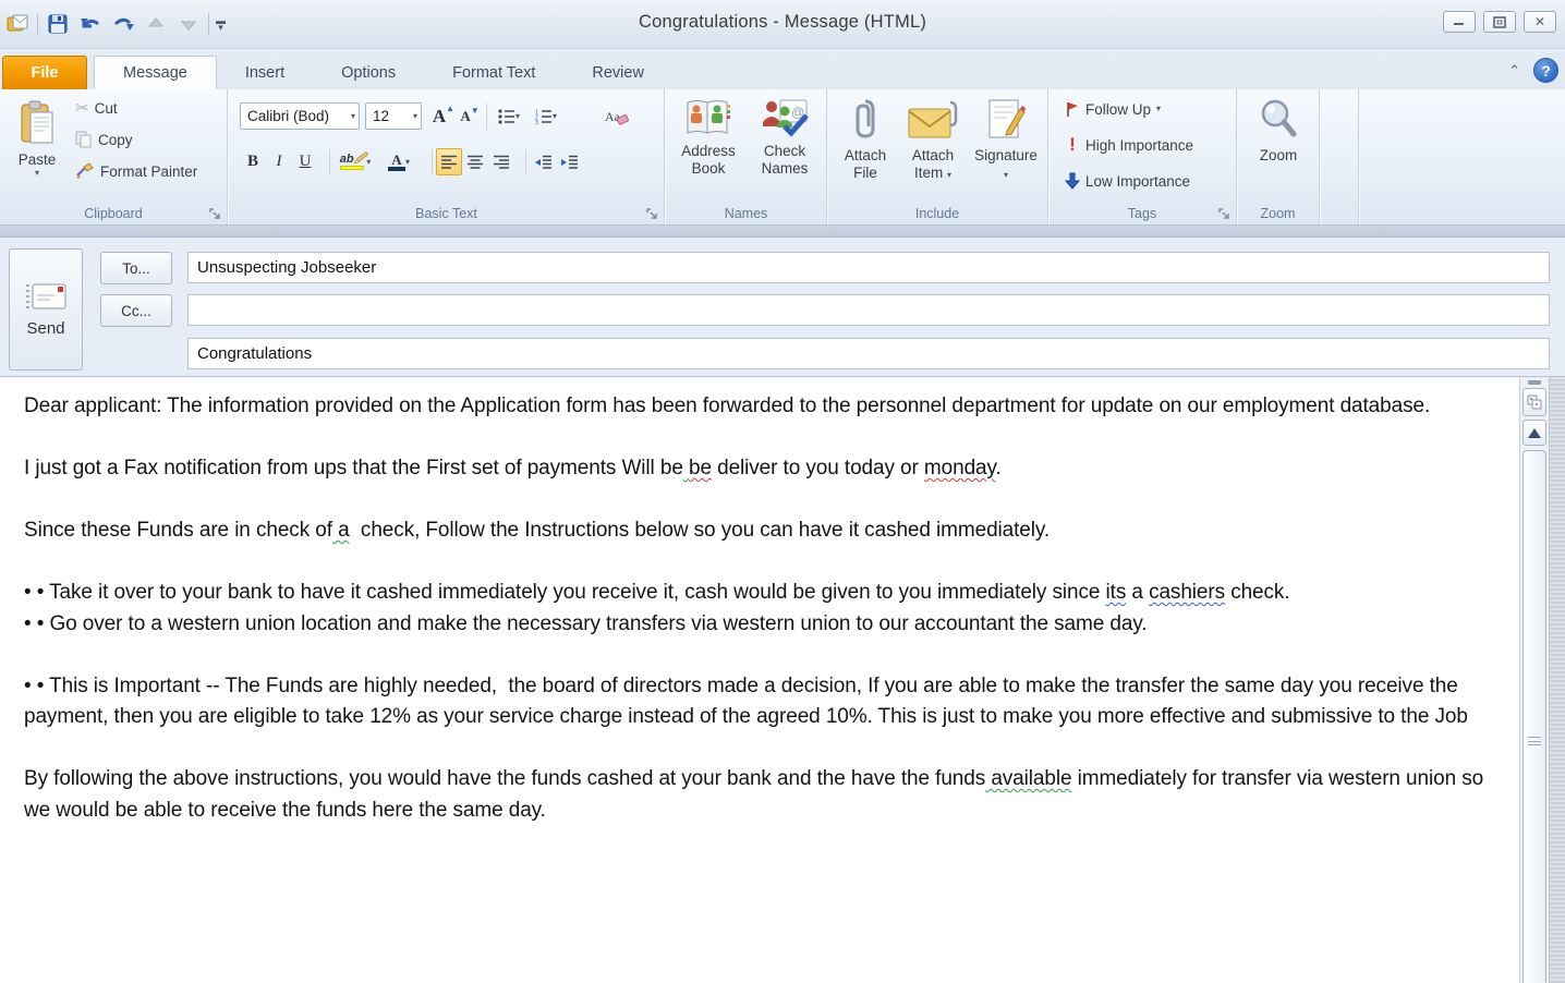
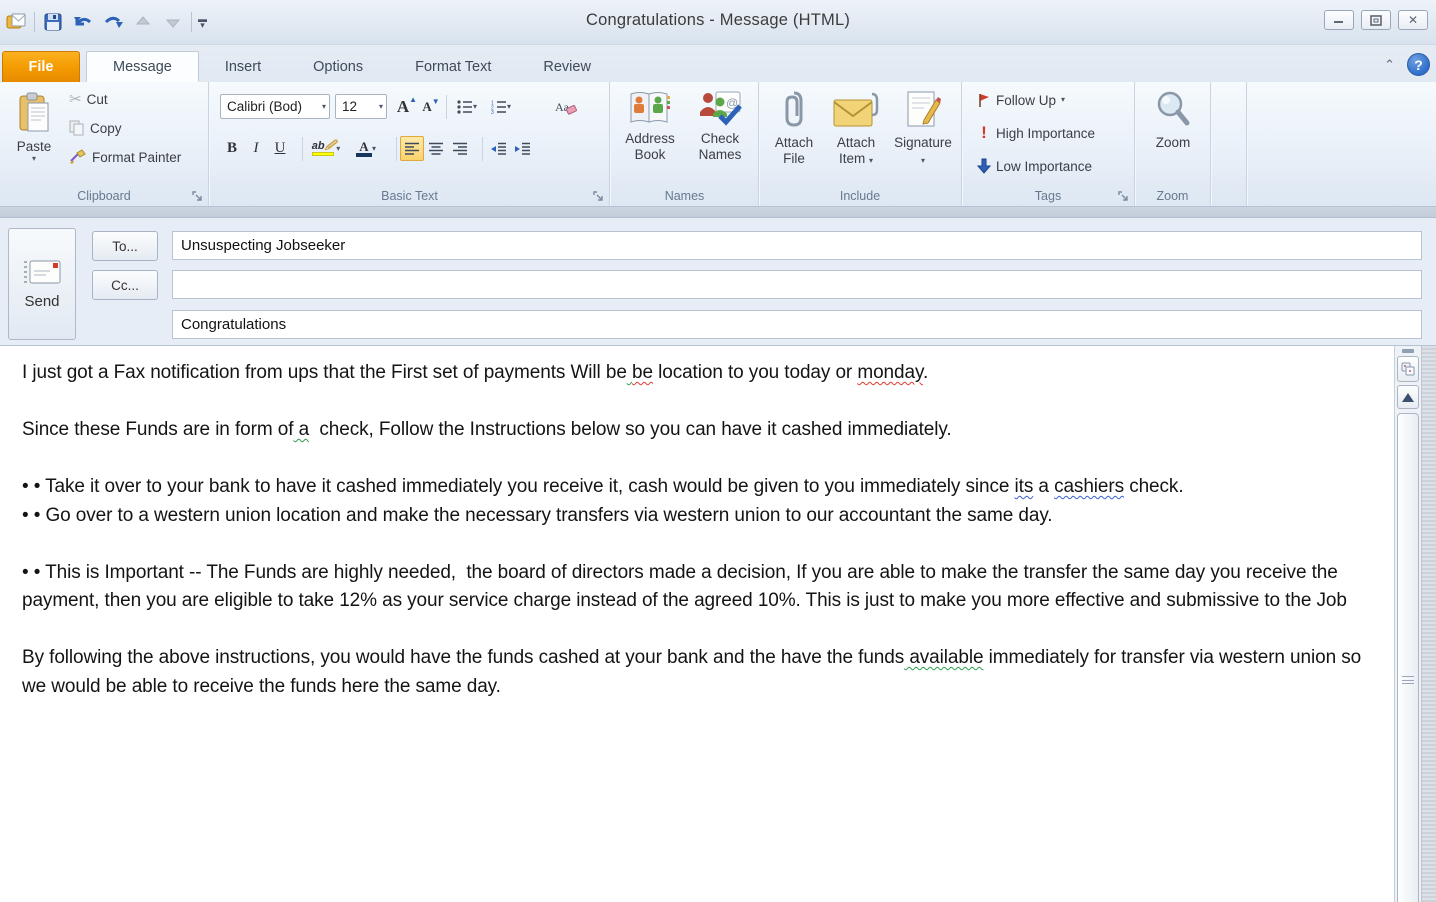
  ▬
  ▾
  Congratulations - Message (HTML)
  ✕
  File
  Message
  Insert
  Options
  Format Text
  Review
  ⌃
  ?
  Paste
  ▾
  ✂
  Cut
  Copy
  Format Painter
  Clipboard
  Calibri (Bod)
  ▾
  12
  ▾
  A
  ▲
  A
  ▼
  ▾
  ▾
  Aa
  B
  I
  U
  ab🖉
  ▾
  A
  ▾
  Basic Text
  Address
  Book
  @
  Check
  Names
  Names
  Attach
  File
  Attach Item ▾
  Signature
  ▾
  Include
  Follow Up
  ▾
  !
  High Importance
  Low Importance
  Tags
  Zoom
  Zoom
  Send
  To...
  Unsuspecting Jobseeker
  Cc...
  Congratulations
- Dear applicant: The information provided on the Application form has been forwarded to the personnel department for update on our employment database.
- I just got a Fax notification from ups that the First set of payments Will be be deliver to you today or monday.
+ I just got a Fax notification from ups that the First set of payments Will be be location to you today or monday.
- Since these Funds are in check of a check, Follow the Instructions below so you can have it cashed immediately.
+ Since these Funds are in form of a check, Follow the Instructions below so you can have it cashed immediately.
  • • Take it over to your bank to have it cashed immediately you receive it, cash would be given to you immediately since its a cashiers check.
  • • Go over to a western union location and make the necessary transfers via western union to our accountant the same day.
  • • This is Important -- The Funds are highly needed, the board of directors made a decision, If you are able to make the transfer the same day you receive the payment, then you are eligible to take 12% as your service charge instead of the agreed 10%. This is just to make you more effective and submissive to the Job
  By following the above instructions, you would have the funds cashed at your bank and the have the funds available immediately for transfer via western union so we would be able to receive the funds here the same day.
